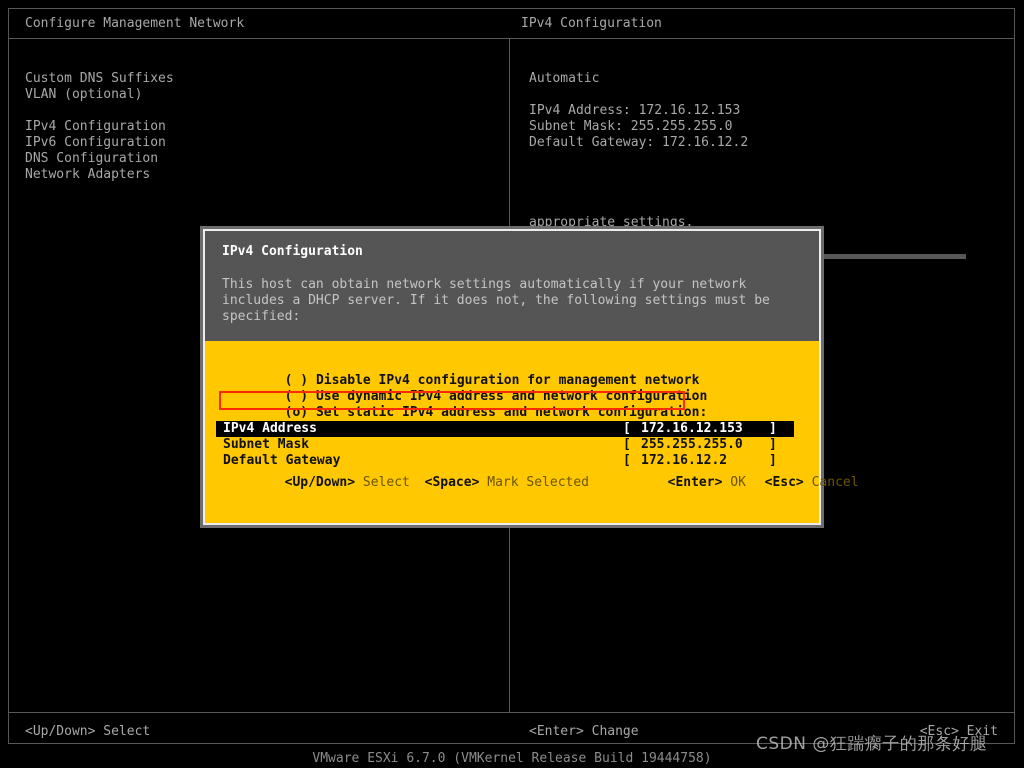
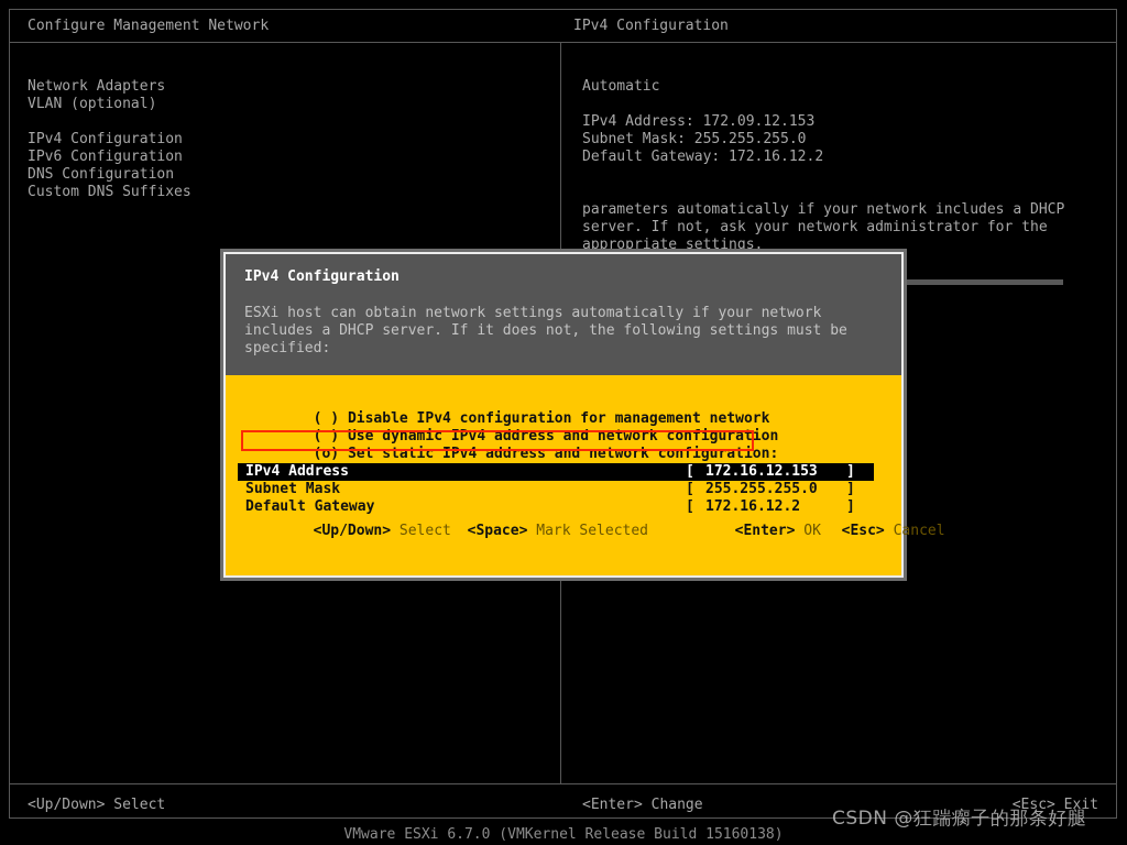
  Configure Management Network
  IPv4 Configuration
- Custom DNS Suffixes
+ Network Adapters
  VLAN (optional)
  IPv4 Configuration
  IPv6 Configuration
  DNS Configuration
- Network Adapters
+ Custom DNS Suffixes
  Automatic
- IPv4 Address: 172.16.12.153
+ IPv4 Address: 172.09.12.153
  Subnet Mask: 255.255.255.0
  Default Gateway: 172.16.12.2
+ parameters automatically if your network includes a DHCP
+ server. If not, ask your network administrator for the
  appropriate settings.
  <Up/Down> Select
  <Enter> Change
  <Esc> Exit
  IPv4 Configuration
- This host can obtain network settings automatically if your network
+ ESXi host can obtain network settings automatically if your network
  includes a DHCP server. If it does not, the following settings must be
  specified:
  ( ) Disable IPv4 configuration for management network
  ( ) Use dynamic IPv4 address and network configuration
  (o) Set static IPv4 address and network configuration:
  IPv4 Address
  [
  172.16.12.153
  ]
  Subnet Mask
  [
  255.255.255.0
  ]
  Default Gateway
  [
  172.16.12.2
  ]
  <Up/Down> Select
  <Space> Mark Selected
  <Enter> OK
  <Esc> Cancel
- VMware ESXi 6.7.0 (VMKernel Release Build 19444758)
+ VMware ESXi 6.7.0 (VMKernel Release Build 15160138)
  CSDN @狂踹瘸子的那条好腿
